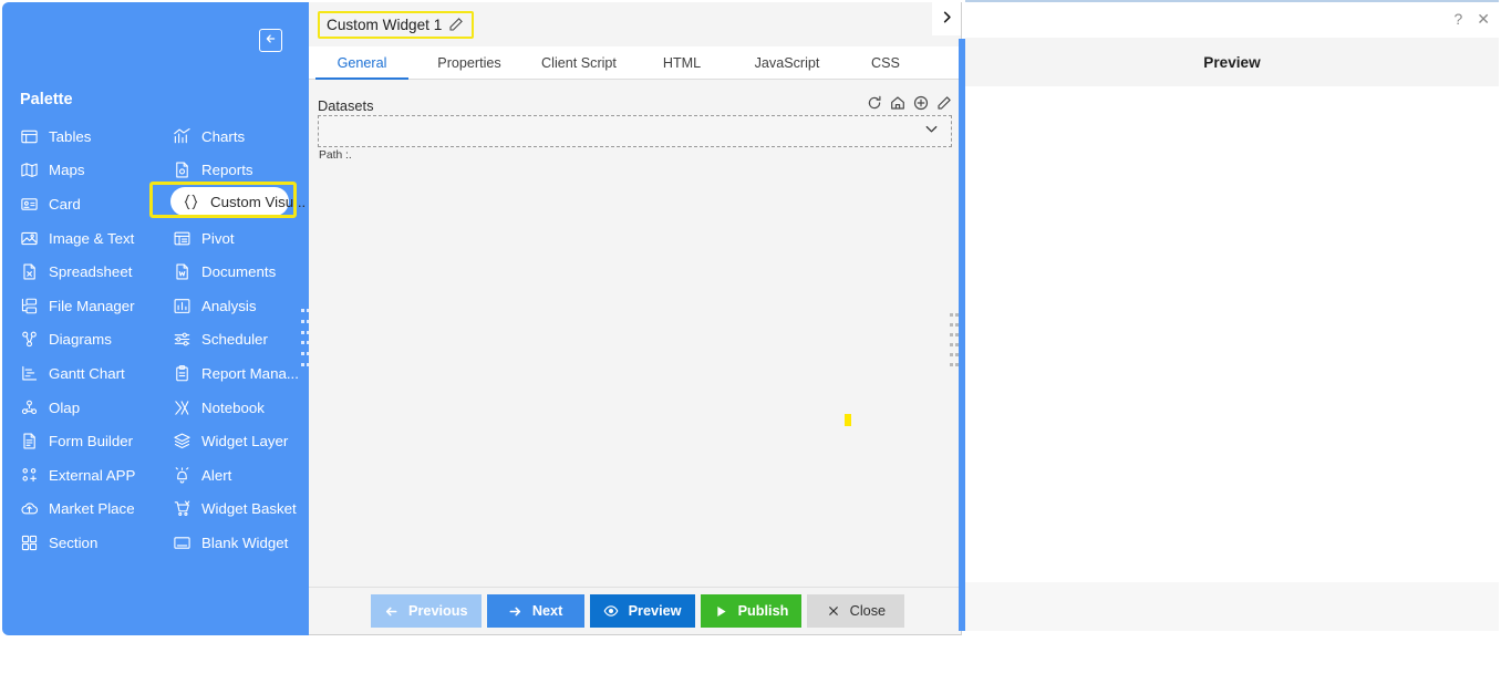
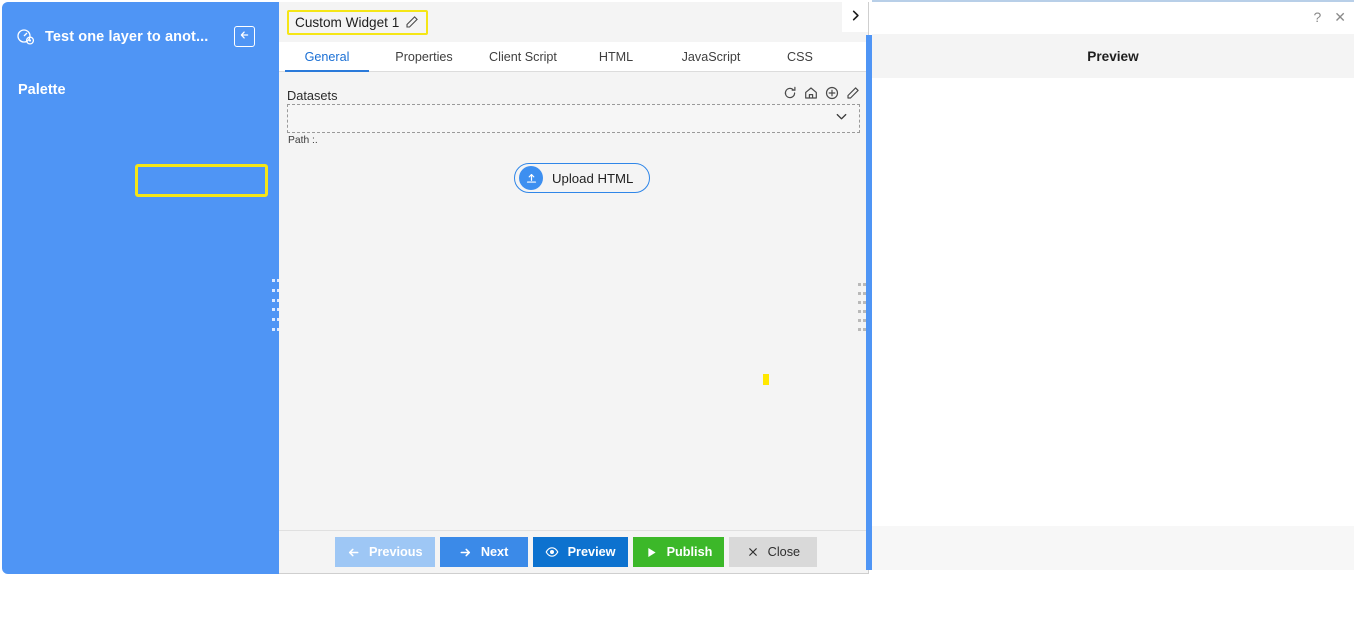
+ Test one layer to anot...
  Palette
- Tables
- Charts
- Maps
- Reports
- Card
- Custom Visu...
- Image & Text
- Pivot
- Spreadsheet
- Documents
- File Manager
- Analysis
- Diagrams
- Scheduler
- Gantt Chart
- Report Mana...
- Olap
- Notebook
- Form Builder
- Widget Layer
- External APP
- Alert
- Market Place
- Widget Basket
- Section
- Blank Widget
  Custom Widget 1
  General
  Properties
  Client Script
  HTML
  JavaScript
  CSS
  Datasets
  Path :.
+ Upload HTML
  Previous
  Next
  Preview
  Publish
  Close
  ?
  ✕
  Preview
